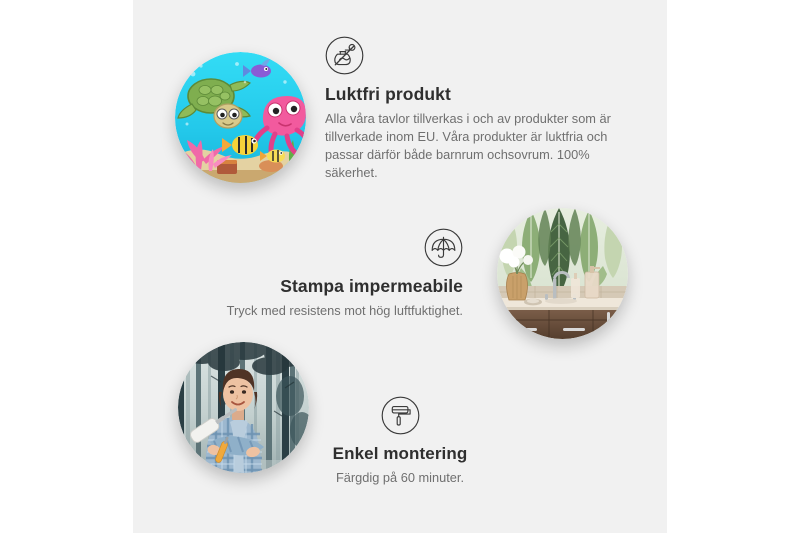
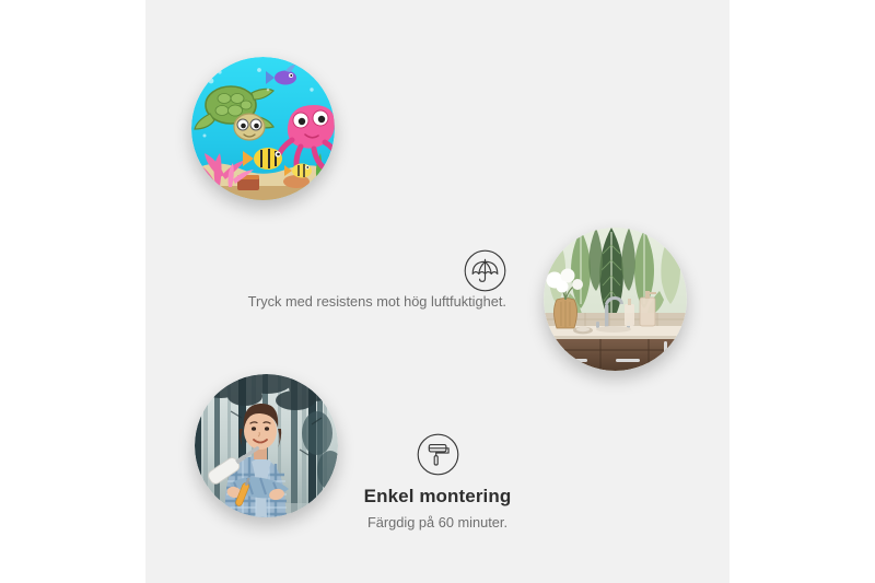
- Luktfri produkt
- Alla våra tavlor tillverkas i och av produkter som är tillverkade inom EU. Våra produkter är luktfria och passar därför både barnrum ochsovrum. 100% säkerhet.
- Stampa impermeabile
  Tryck med resistens mot hög luftfuktighet.
  Enkel montering
  Färgdig på 60 minuter.
